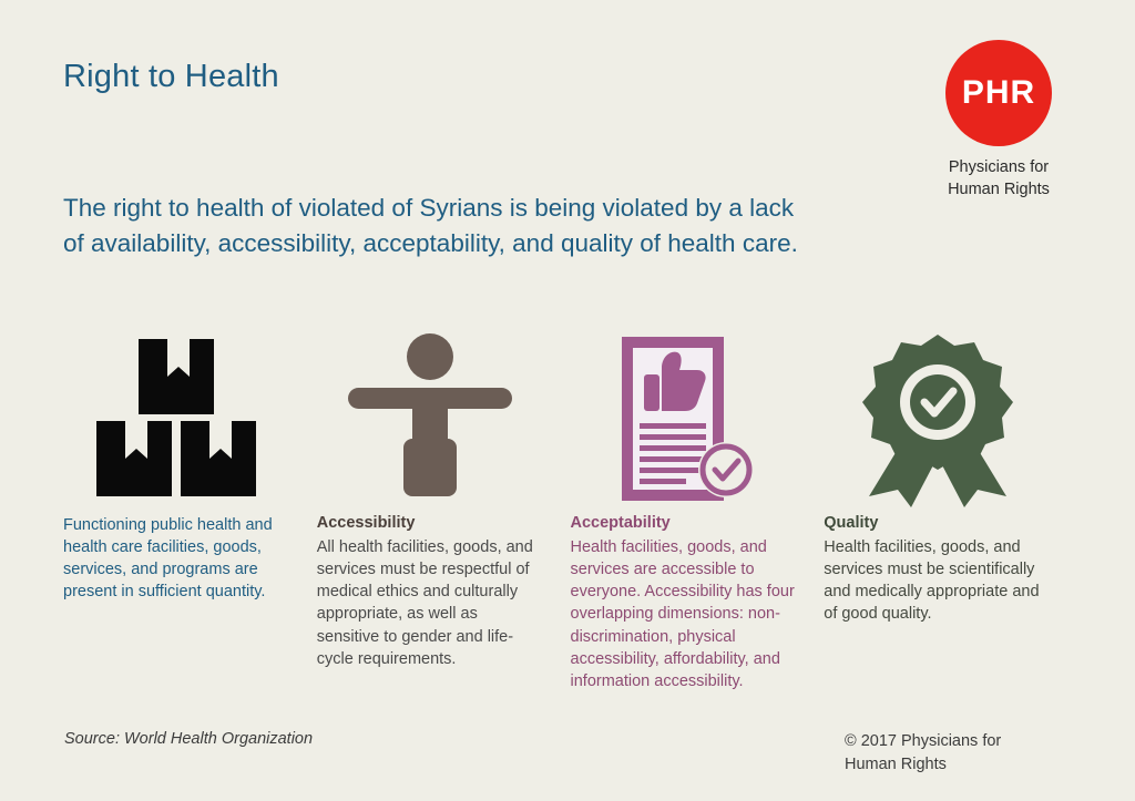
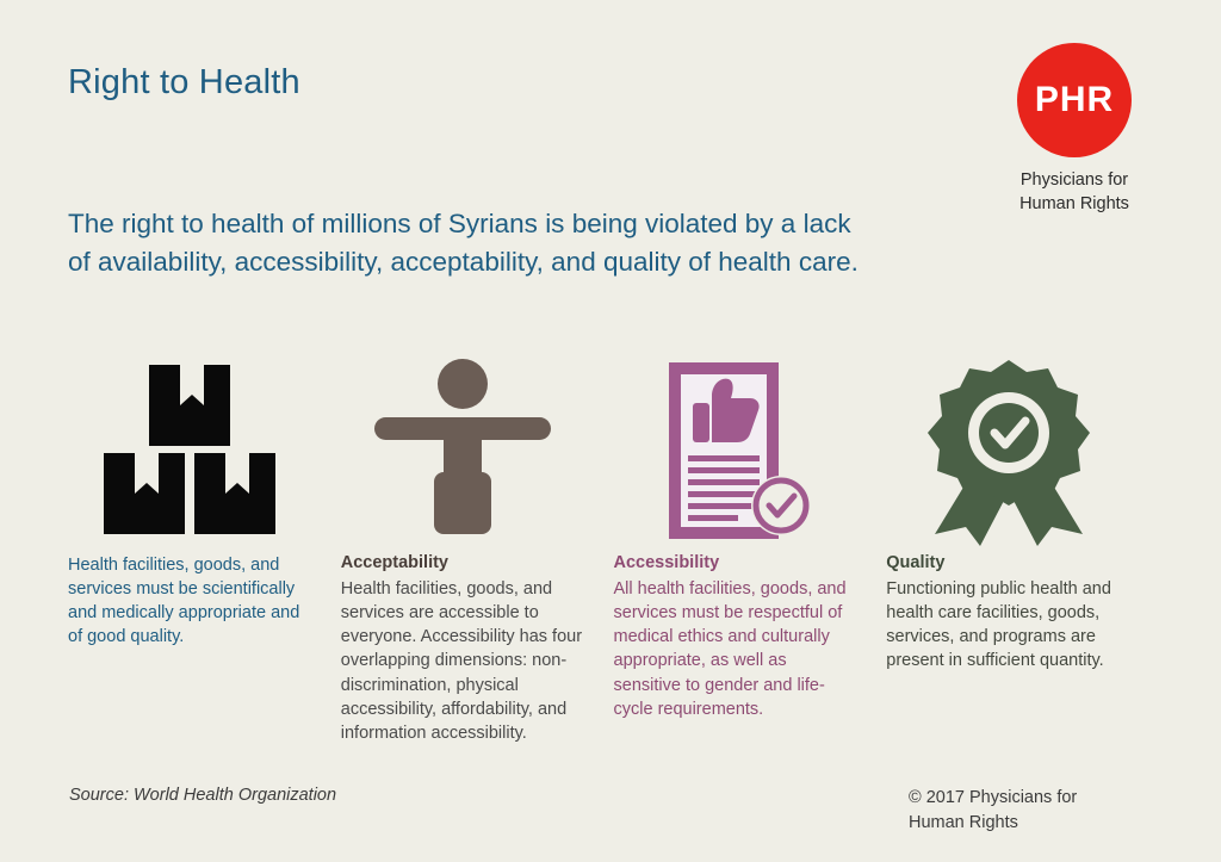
  Right to Health
  PHR
  Physicians for
  Human Rights
- The right to health of violated of Syrians is being violated by a lack of availability, accessibility, acceptability, and quality of health care.
+ The right to health of millions of Syrians is being violated by a lack of availability, accessibility, acceptability, and quality of health care.
- Functioning public health and health care facilities, goods, services, and programs are present in sufficient quantity.
+ Health facilities, goods, and services must be scientifically and medically appropriate and of good quality.
- Accessibility
+ Acceptability
- All health facilities, goods, and services must be respectful of medical ethics and culturally appropriate, as well as sensitive to gender and life-cycle requirements.
+ Health facilities, goods, and services are accessible to everyone. Accessibility has four overlapping dimensions: non-discrimination, physical accessibility, affordability, and information accessibility.
- Acceptability
+ Accessibility
- Health facilities, goods, and services are accessible to everyone. Accessibility has four overlapping dimensions: non-discrimination, physical accessibility, affordability, and information accessibility.
+ All health facilities, goods, and services must be respectful of medical ethics and culturally appropriate, as well as sensitive to gender and life-cycle requirements.
  Quality
- Health facilities, goods, and services must be scientifically and medically appropriate and of good quality.
+ Functioning public health and health care facilities, goods, services, and programs are present in sufficient quantity.
  Source: World Health Organization
  © 2017 Physicians for
  Human Rights
